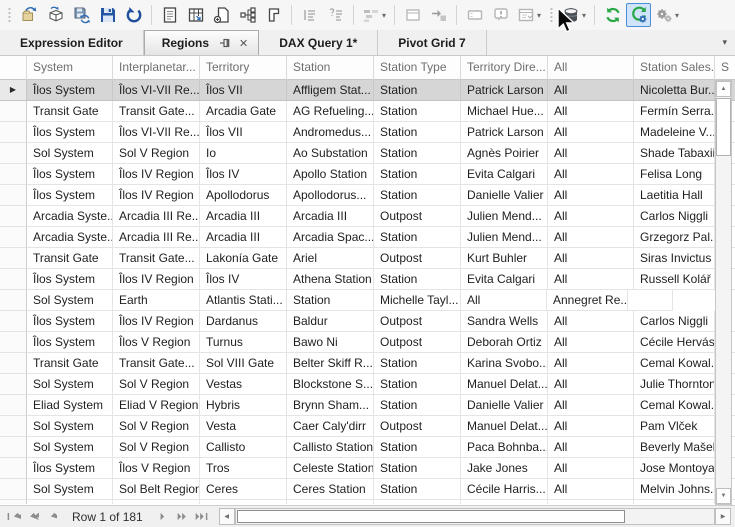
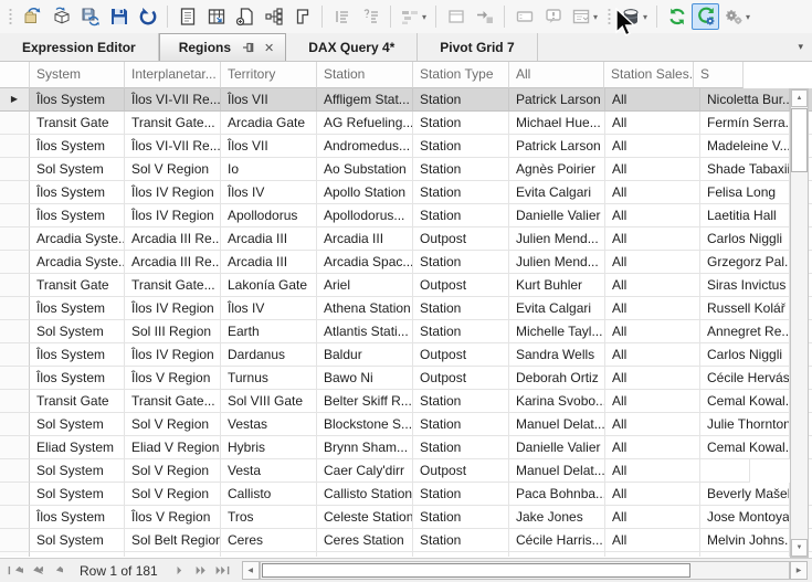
  ▾
  ▾
  ▾
  ▾
  Expression Editor
  Regions
  ✕
- DAX Query 1*
+ DAX Query 4*
  Pivot Grid 7
  ▾
  System
  Interplanetar...
  Territory
  Station
  Station Type
- Territory Dire...
  All
  Station Sales.
  S
  ▶
  Îlos System
  Îlos VI-VII Re...
  Îlos VII
  Affligem Stat...
  Station
  Patrick Larson
  All
  Nicoletta Bur..
  Transit Gate
  Transit Gate...
  Arcadia Gate
  AG Refueling...
  Station
  Michael Hue...
  All
  Fermín Serra.
  Îlos System
  Îlos VI-VII Re...
  Îlos VII
  Andromedus...
  Station
  Patrick Larson
  All
  Madeleine V...
  Sol System
  Sol V Region
  Io
  Ao Substation
  Station
  Agnès Poirier
  All
  Shade Tabaxii
  Îlos System
  Îlos IV Region
  Îlos IV
  Apollo Station
  Station
  Evita Calgari
  All
  Felisa Long
  Îlos System
  Îlos IV Region
  Apollodorus
  Apollodorus...
  Station
  Danielle Valier
  All
  Laetitia Hall
  Arcadia Syste.
  Arcadia III Re..
  Arcadia III
  Arcadia III
  Outpost
  Julien Mend...
  All
  Carlos Niggli
  Arcadia Syste.
  Arcadia III Re..
  Arcadia III
  Arcadia Spac...
  Station
  Julien Mend...
  All
  Grzegorz Pal.
  Transit Gate
  Transit Gate...
  Lakonía Gate
  Ariel
  Outpost
  Kurt Buhler
  All
  Siras Invictus
  Îlos System
  Îlos IV Region
  Îlos IV
  Athena Station
  Station
  Evita Calgari
  All
  Russell Kolář
  Sol System
+ Sol III Region
  Earth
  Atlantis Stati...
  Station
  Michelle Tayl...
  All
  Annegret Re..
  Îlos System
  Îlos IV Region
  Dardanus
  Baldur
  Outpost
  Sandra Wells
  All
  Carlos Niggli
  Îlos System
  Îlos V Region
  Turnus
  Bawo Ni
  Outpost
  Deborah Ortiz
  All
  Cécile Hervás
  Transit Gate
  Transit Gate...
  Sol VIII Gate
  Belter Skiff R...
  Station
  Karina Svobo..
  All
  Cemal Kowal.
  Sol System
  Sol V Region
  Vestas
  Blockstone S...
  Station
  Manuel Delat...
  All
  Julie Thornton
  Eliad System
  Eliad V Region
  Hybris
  Brynn Sham...
  Station
  Danielle Valier
  All
  Cemal Kowal.
  Sol System
  Sol V Region
  Vesta
  Caer Caly'dirr
  Outpost
  Manuel Delat...
  All
- Pam Vlček
  Sol System
  Sol V Region
  Callisto
  Callisto Station
  Station
  Paca Bohnba..
  All
  Beverly Maše
  Îlos System
  Îlos V Region
  Tros
  Celeste Station
  Station
  Jake Jones
  All
  Jose Montoya
  Sol System
  Sol Belt Region
  Ceres
  Ceres Station
  Station
  Cécile Harris...
  All
  Melvin Johns.
  Row 1 of 181
